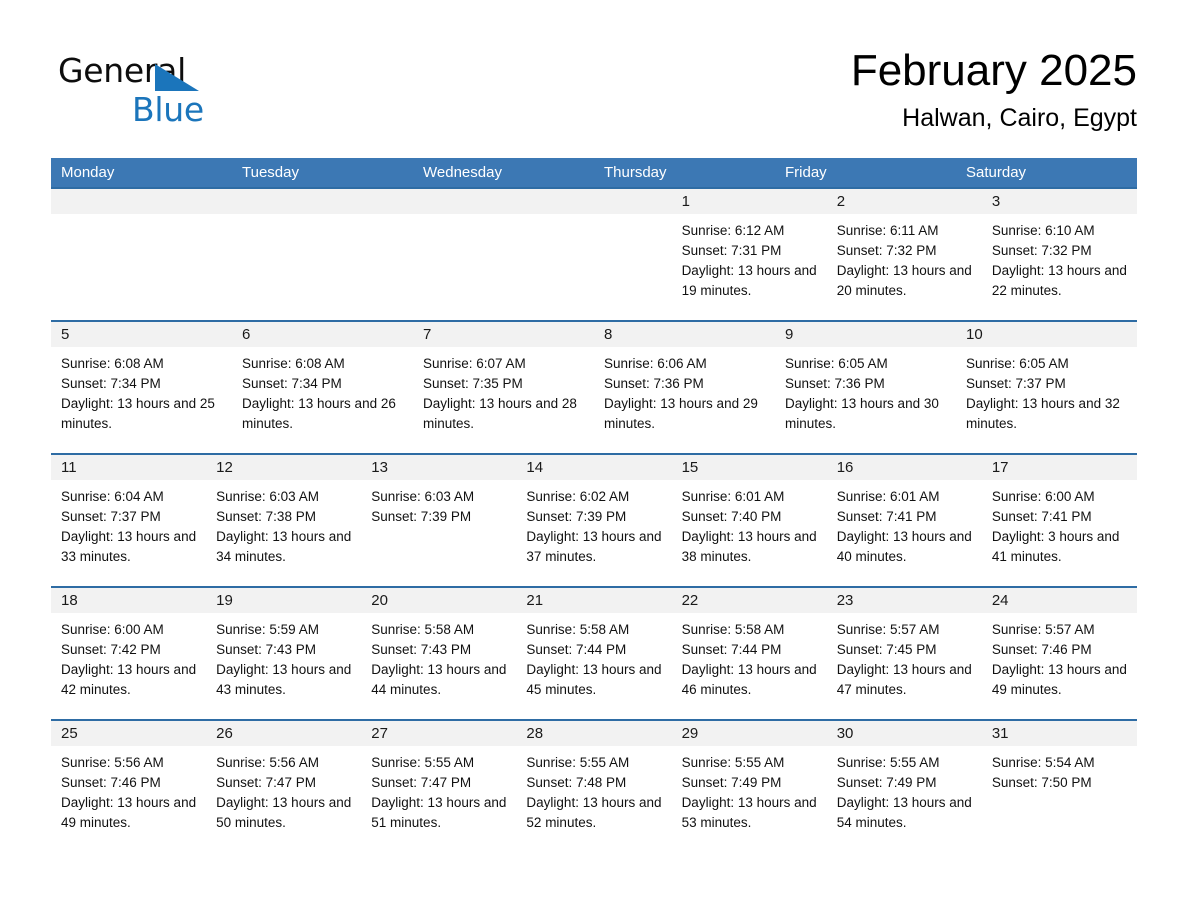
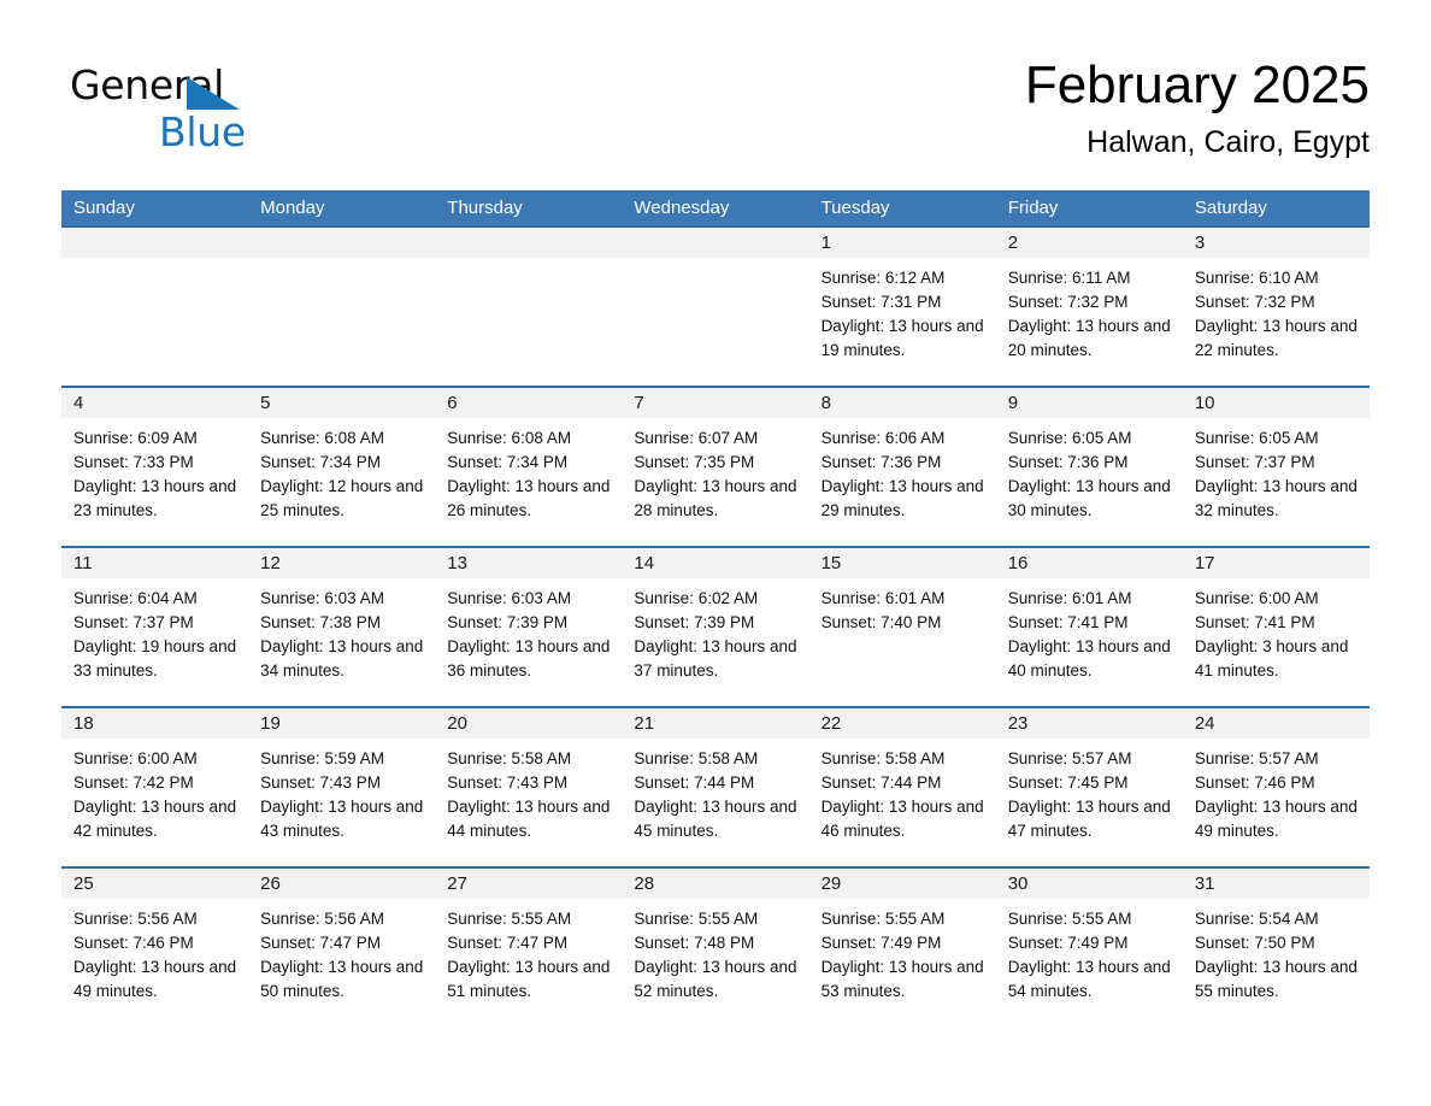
  General
  Blue
  February 2025
  Halwan, Cairo, Egypt
+ Sunday
  Monday
- Tuesday
+ Thursday
  Wednesday
- Thursday
+ Tuesday
  Friday
  Saturday
  1
  Sunrise: 6:12 AM
  Sunset: 7:31 PM
  Daylight: 13 hours and 19 minutes.
  2
  Sunrise: 6:11 AM
  Sunset: 7:32 PM
  Daylight: 13 hours and 20 minutes.
  3
  Sunrise: 6:10 AM
  Sunset: 7:32 PM
  Daylight: 13 hours and 22 minutes.
+ 4
+ Sunrise: 6:09 AM
+ Sunset: 7:33 PM
+ Daylight: 13 hours and 23 minutes.
  5
  Sunrise: 6:08 AM
  Sunset: 7:34 PM
- Daylight: 13 hours and 25 minutes.
+ Daylight: 12 hours and 25 minutes.
  6
  Sunrise: 6:08 AM
  Sunset: 7:34 PM
  Daylight: 13 hours and 26 minutes.
  7
  Sunrise: 6:07 AM
  Sunset: 7:35 PM
  Daylight: 13 hours and 28 minutes.
  8
  Sunrise: 6:06 AM
  Sunset: 7:36 PM
  Daylight: 13 hours and 29 minutes.
  9
  Sunrise: 6:05 AM
  Sunset: 7:36 PM
  Daylight: 13 hours and 30 minutes.
  10
  Sunrise: 6:05 AM
  Sunset: 7:37 PM
  Daylight: 13 hours and 32 minutes.
  11
  Sunrise: 6:04 AM
  Sunset: 7:37 PM
- Daylight: 13 hours and 33 minutes.
+ Daylight: 19 hours and 33 minutes.
  12
  Sunrise: 6:03 AM
  Sunset: 7:38 PM
  Daylight: 13 hours and 34 minutes.
  13
  Sunrise: 6:03 AM
  Sunset: 7:39 PM
+ Daylight: 13 hours and 36 minutes.
  14
  Sunrise: 6:02 AM
  Sunset: 7:39 PM
  Daylight: 13 hours and 37 minutes.
  15
  Sunrise: 6:01 AM
  Sunset: 7:40 PM
- Daylight: 13 hours and 38 minutes.
  16
  Sunrise: 6:01 AM
  Sunset: 7:41 PM
  Daylight: 13 hours and 40 minutes.
  17
  Sunrise: 6:00 AM
  Sunset: 7:41 PM
  Daylight: 3 hours and 41 minutes.
  18
  Sunrise: 6:00 AM
  Sunset: 7:42 PM
  Daylight: 13 hours and 42 minutes.
  19
  Sunrise: 5:59 AM
  Sunset: 7:43 PM
  Daylight: 13 hours and 43 minutes.
  20
  Sunrise: 5:58 AM
  Sunset: 7:43 PM
  Daylight: 13 hours and 44 minutes.
  21
  Sunrise: 5:58 AM
  Sunset: 7:44 PM
  Daylight: 13 hours and 45 minutes.
  22
  Sunrise: 5:58 AM
  Sunset: 7:44 PM
  Daylight: 13 hours and 46 minutes.
  23
  Sunrise: 5:57 AM
  Sunset: 7:45 PM
  Daylight: 13 hours and 47 minutes.
  24
  Sunrise: 5:57 AM
  Sunset: 7:46 PM
  Daylight: 13 hours and 49 minutes.
  25
  Sunrise: 5:56 AM
  Sunset: 7:46 PM
  Daylight: 13 hours and 49 minutes.
  26
  Sunrise: 5:56 AM
  Sunset: 7:47 PM
  Daylight: 13 hours and 50 minutes.
  27
  Sunrise: 5:55 AM
  Sunset: 7:47 PM
  Daylight: 13 hours and 51 minutes.
  28
  Sunrise: 5:55 AM
  Sunset: 7:48 PM
  Daylight: 13 hours and 52 minutes.
  29
  Sunrise: 5:55 AM
  Sunset: 7:49 PM
  Daylight: 13 hours and 53 minutes.
  30
  Sunrise: 5:55 AM
  Sunset: 7:49 PM
  Daylight: 13 hours and 54 minutes.
  31
  Sunrise: 5:54 AM
  Sunset: 7:50 PM
+ Daylight: 13 hours and 55 minutes.
